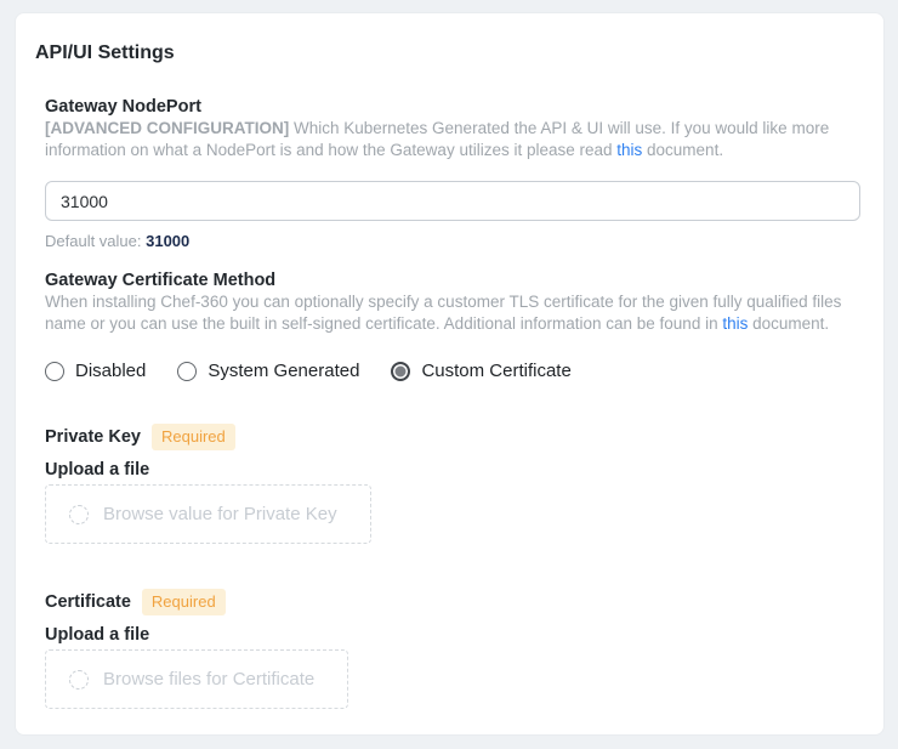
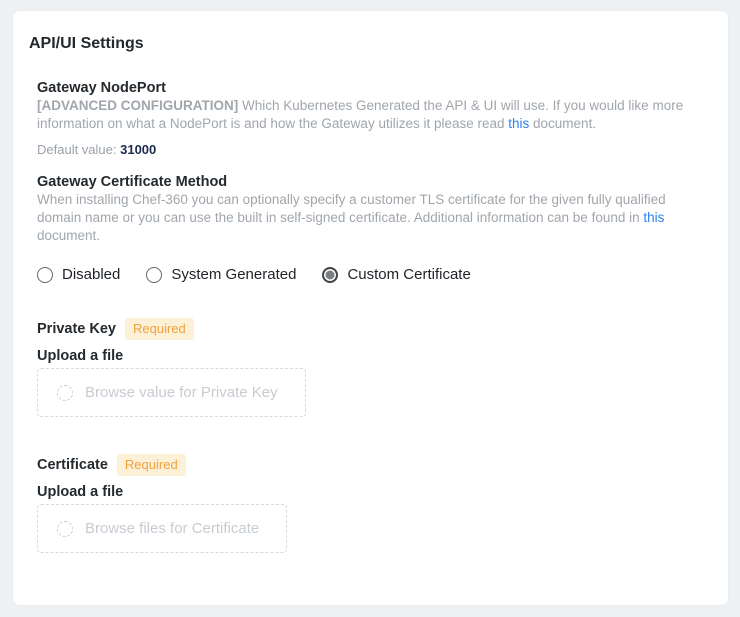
  API/UI Settings
  Gateway NodePort
  [ADVANCED CONFIGURATION] Which Kubernetes Generated the API & UI will use. If you would like more information on what a NodePort is and how the Gateway utilizes it please read this document.
- 31000
  Default value: 31000
  Gateway Certificate Method
- When installing Chef-360 you can optionally specify a customer TLS certificate for the given fully qualified files name or you can use the built in self-signed certificate. Additional information can be found in this document.
+ When installing Chef-360 you can optionally specify a customer TLS certificate for the given fully qualified domain name or you can use the built in self-signed certificate. Additional information can be found in this document.
  Disabled
  System Generated
  Custom Certificate
  Private Key
  Required
  Upload a file
  Browse value for Private Key
  Certificate
  Required
  Upload a file
  Browse files for Certificate
